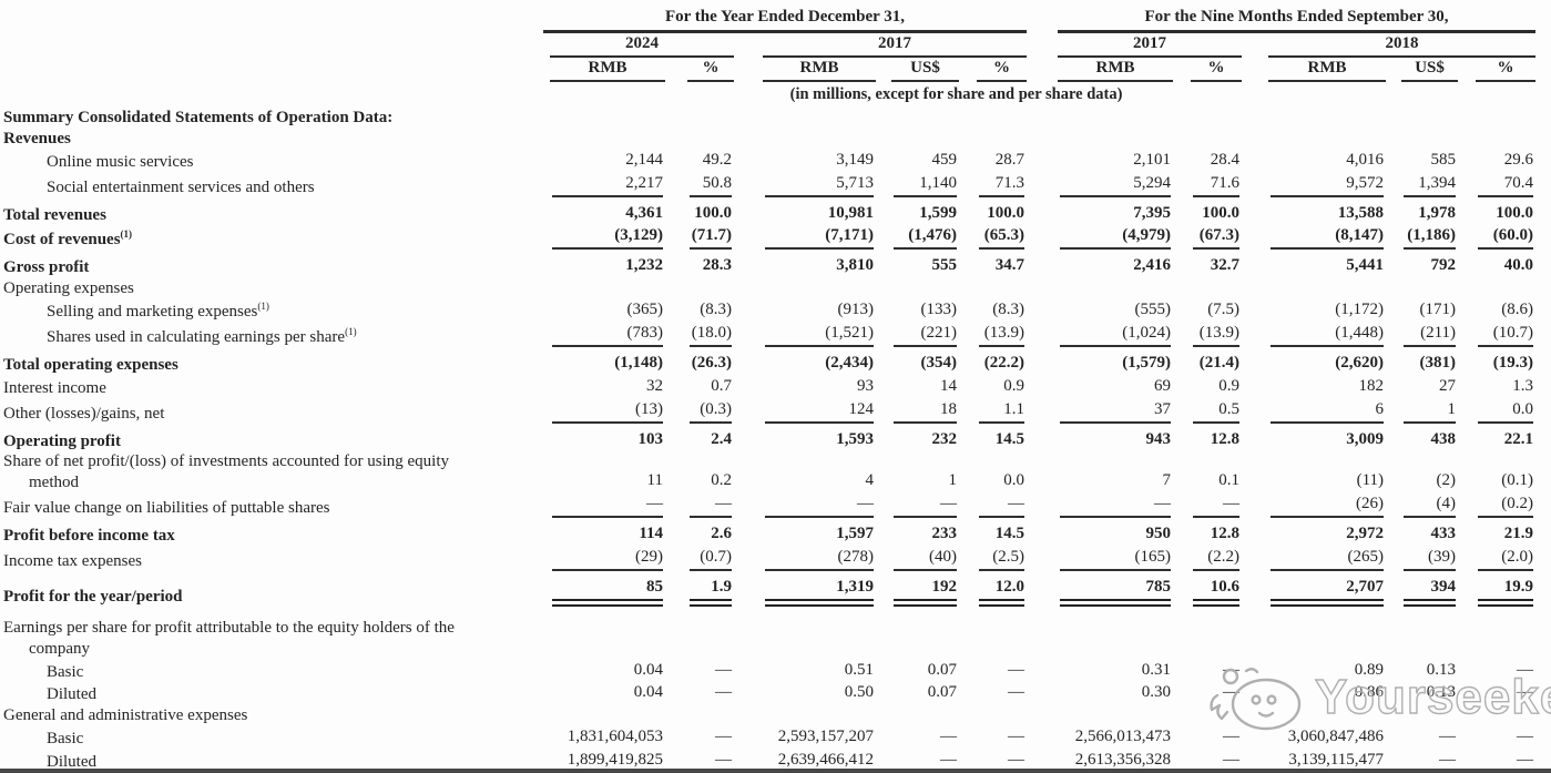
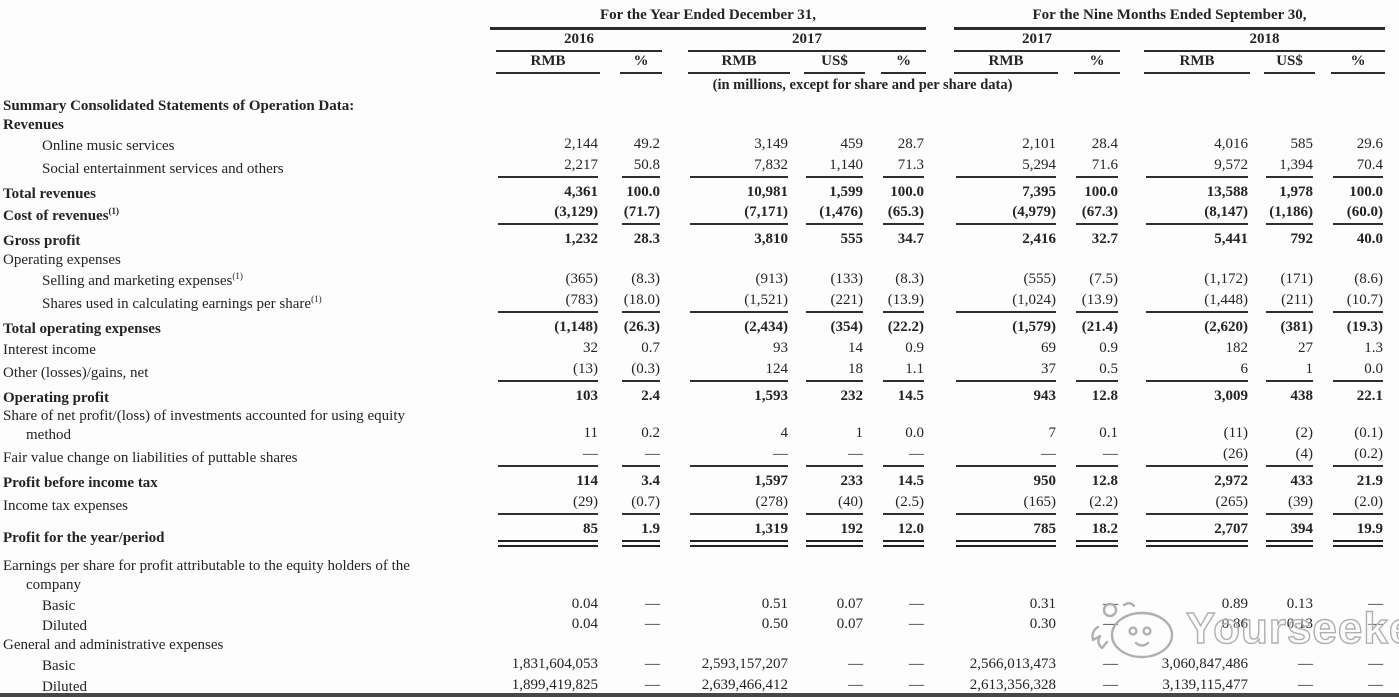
  	For the Year Ended December 31,		For the Nine Months Ended September 30,
- 	2024	2017		2017	2018
+ 	2016	2017		2017	2018
  	RMB	%	RMB	US$	%		RMB	%	RMB	US$	%
  	(in millions, except for share and per share data)
  Summary Consolidated Statements of Operation Data:
  Revenues
  Online music services	2,144	49.2	3,149	459	28.7		2,101	28.4	4,016	585	29.6
- Social entertainment services and others	2,217	50.8	5,713	1,140	71.3		5,294	71.6	9,572	1,394	70.4
+ Social entertainment services and others	2,217	50.8	7,832	1,140	71.3		5,294	71.6	9,572	1,394	70.4
  Total revenues	4,361	100.0	10,981	1,599	100.0		7,395	100.0	13,588	1,978	100.0
  Cost of revenues(1)	(3,129)	(71.7)	(7,171)	(1,476)	(65.3)		(4,979)	(67.3)	(8,147)	(1,186)	(60.0)
  Gross profit	1,232	28.3	3,810	555	34.7		2,416	32.7	5,441	792	40.0
  Operating expenses
  Selling and marketing expenses(1)	(365)	(8.3)	(913)	(133)	(8.3)		(555)	(7.5)	(1,172)	(171)	(8.6)
  Shares used in calculating earnings per share(1)	(783)	(18.0)	(1,521)	(221)	(13.9)		(1,024)	(13.9)	(1,448)	(211)	(10.7)
  Total operating expenses	(1,148)	(26.3)	(2,434)	(354)	(22.2)		(1,579)	(21.4)	(2,620)	(381)	(19.3)
  Interest income	32	0.7	93	14	0.9		69	0.9	182	27	1.3
  Other (losses)/gains, net	(13)	(0.3)	124	18	1.1		37	0.5	6	1	0.0
  Operating profit	103	2.4	1,593	232	14.5		943	12.8	3,009	438	22.1
  Share of net profit/(loss) of investments accounted for using equitymethod	11	0.2	4	1	0.0		7	0.1	(11)	(2)	(0.1)
  Fair value change on liabilities of puttable shares	—	—	—	—	—		—	—	(26)	(4)	(0.2)
- Profit before income tax	114	2.6	1,597	233	14.5		950	12.8	2,972	433	21.9
+ Profit before income tax	114	3.4	1,597	233	14.5		950	12.8	2,972	433	21.9
  Income tax expenses	(29)	(0.7)	(278)	(40)	(2.5)		(165)	(2.2)	(265)	(39)	(2.0)
- Profit for the year/period	85	1.9	1,319	192	12.0		785	10.6	2,707	394	19.9
+ Profit for the year/period	85	1.9	1,319	192	12.0		785	18.2	2,707	394	19.9
  Earnings per share for profit attributable to the equity holders of thecompany
  Basic	0.04	—	0.51	0.07	—		0.31		0.89	0.13	—
  Diluted	0.04	—	0.50	0.07	—		0.30	—	0.86	0.13	—
  General and administrative expenses
  Basic	1,831,604,053	—	2,593,157,207	—	—		2,566,013,473	—	3,060,847,486	—	—
  Diluted	1,899,419,825	—	2,639,466,412	—	—		2,613,356,328	—	3,139,115,477	—	—
  Yourseek
